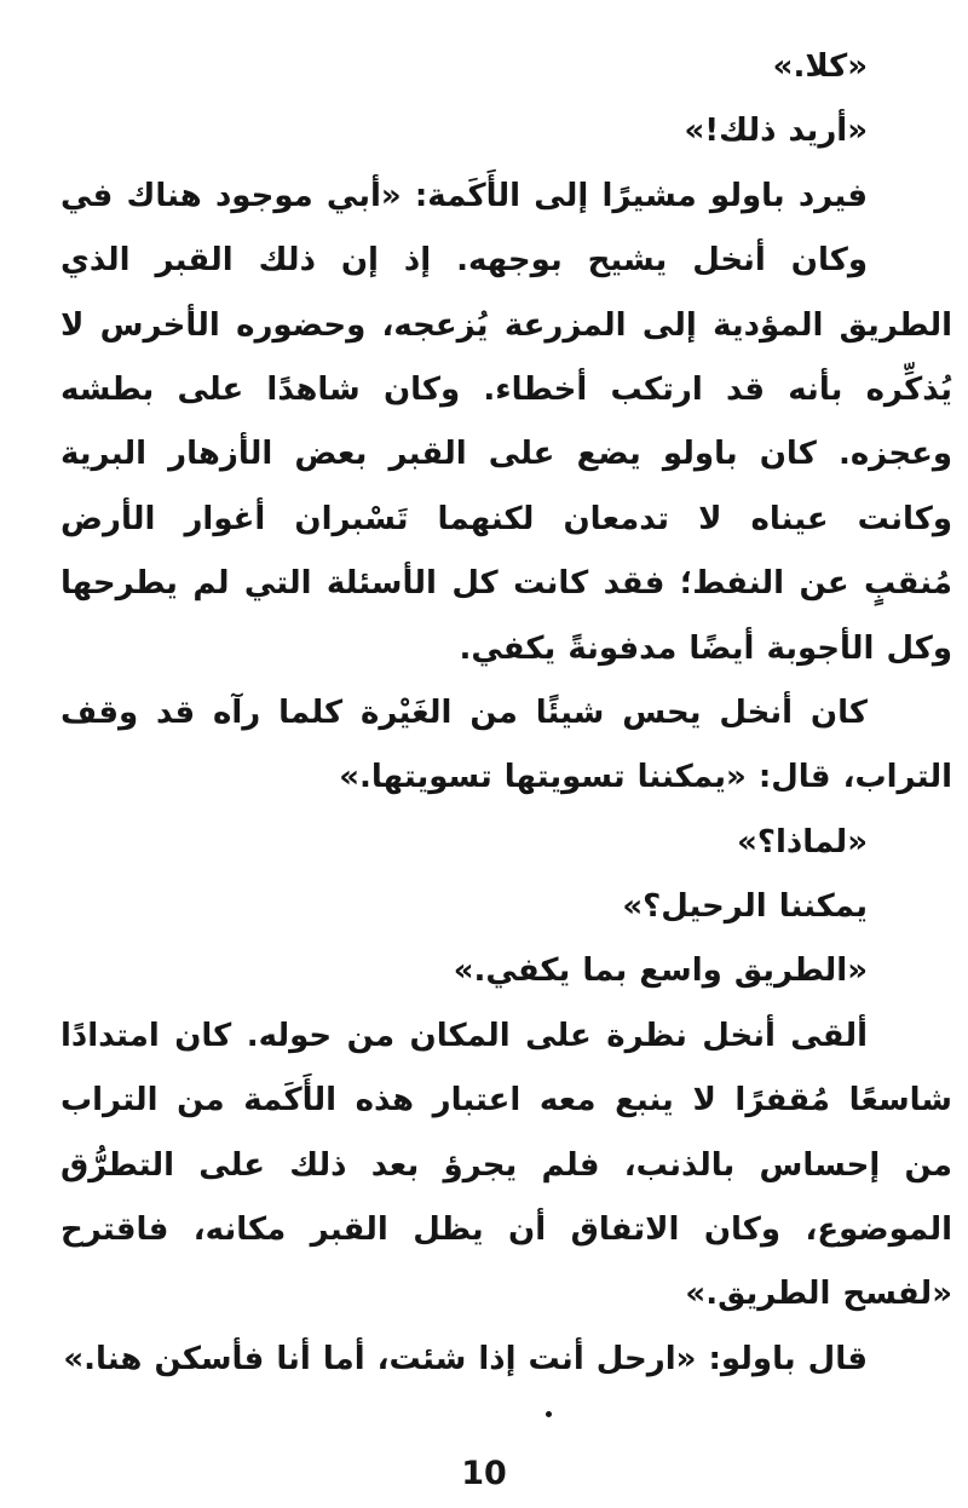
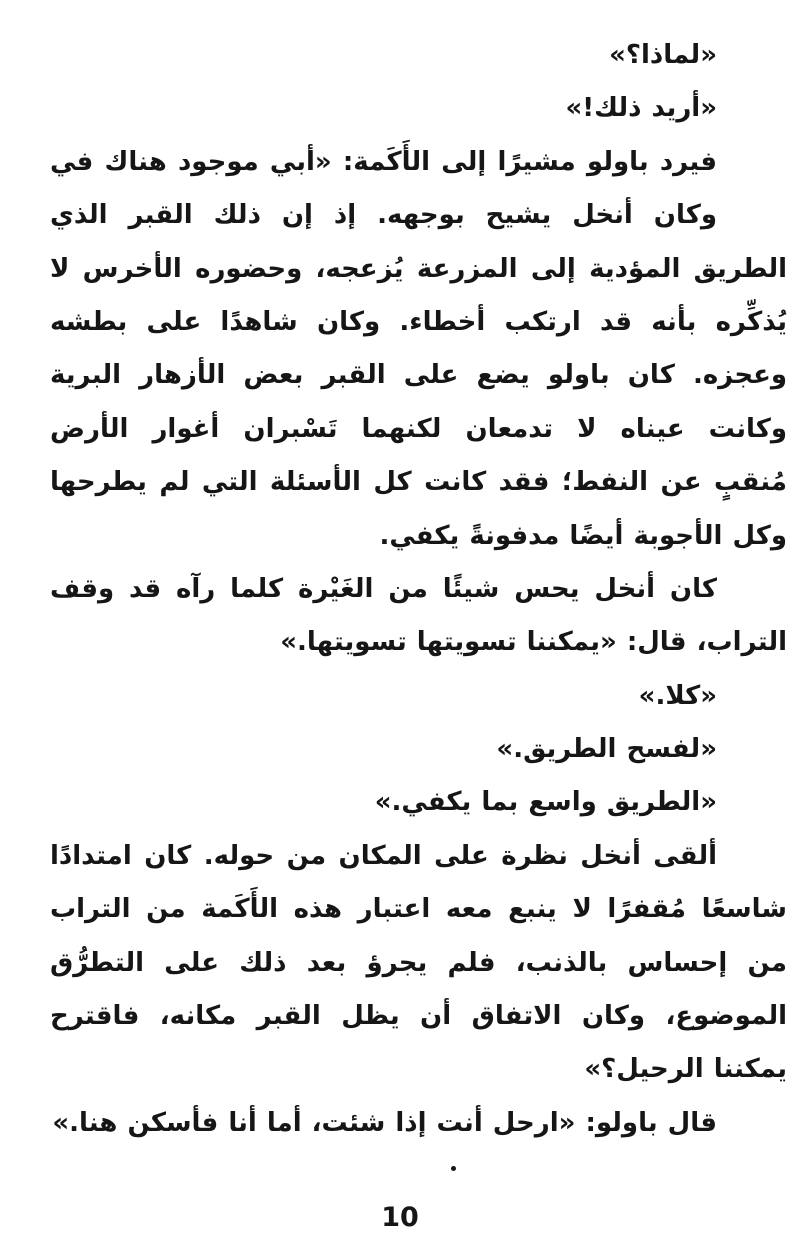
- «كلا.»
+ «لماذا؟»
  «أريد ذلك!»
  فيرد باولو مشيرًا إلى الأَكَمة: «أبي موجود هناك في
  وكان أنخل يشيح بوجهه. إذ إن ذلك القبر الذي
  الطريق المؤدية إلى المزرعة يُزعجه، وحضوره الأخرس لا
  يُذكِّره بأنه قد ارتكب أخطاء. وكان شاهدًا على بطشه
  وعجزه. كان باولو يضع على القبر بعض الأزهار البرية
  وكانت عيناه لا تدمعان لكنهما تَسْبران أغوار الأرض
  مُنقبٍ عن النفط؛ فقد كانت كل الأسئلة التي لم يطرحها
  وكل الأجوبة أيضًا مدفونةً يكفي.
  كان أنخل يحس شيئًا من الغَيْرة كلما رآه قد وقف
  التراب، قال: «يمكننا تسويتها تسويتها.»
- «لماذا؟»
+ «كلا.»
- يمكننا الرحيل؟»
+ «لفسح الطريق.»
  «الطريق واسع بما يكفي.»
  ألقى أنخل نظرة على المكان من حوله. كان امتدادًا
  شاسعًا مُقفرًا لا ينبع معه اعتبار هذه الأَكَمة من التراب
  من إحساس بالذنب، فلم يجرؤ بعد ذلك على التطرُّق
  الموضوع، وكان الاتفاق أن يظل القبر مكانه، فاقترح
- «لفسح الطريق.»
+ يمكننا الرحيل؟»
  قال باولو: «ارحل أنت إذا شئت، أما أنا فأسكن هنا.»
  10
